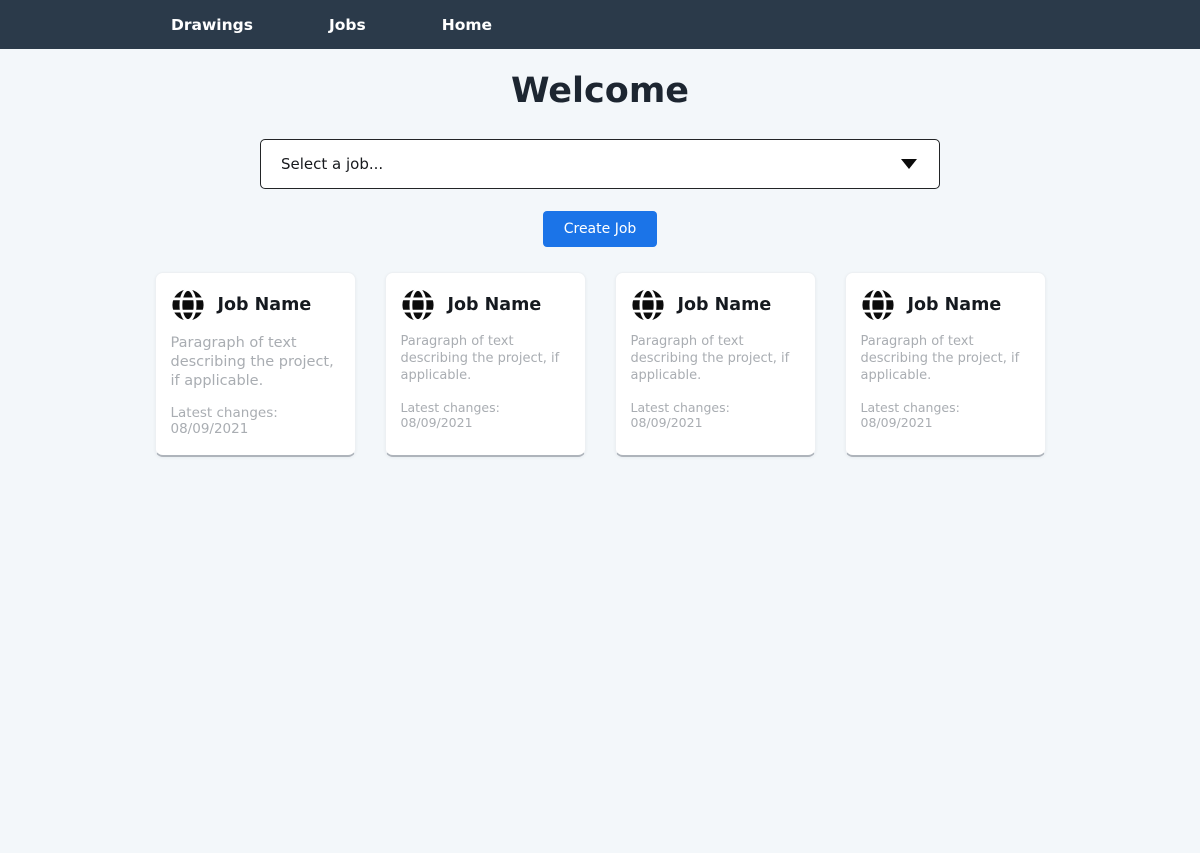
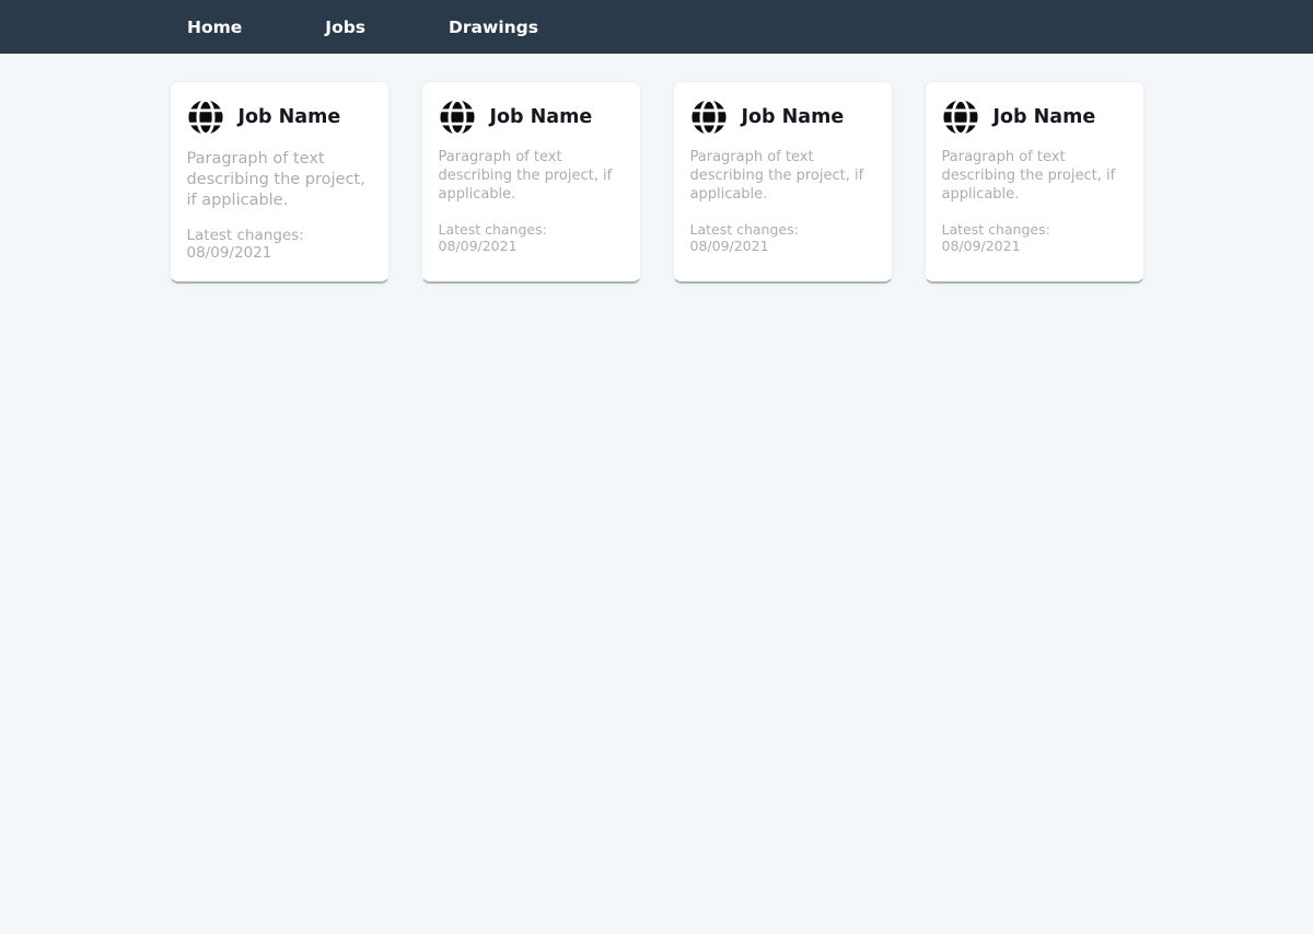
- Drawings
+ Home
  Jobs
- Home
+ Drawings
- Welcome
- Select a job...
- Create Job
  Job Name
  Paragraph of text describing the project, if applicable.
  Latest changes: 08/09/2021
  Job Name
  Paragraph of text describing the project, if applicable.
  Latest changes: 08/09/2021
  Job Name
  Paragraph of text describing the project, if applicable.
  Latest changes: 08/09/2021
  Job Name
  Paragraph of text describing the project, if applicable.
  Latest changes: 08/09/2021
